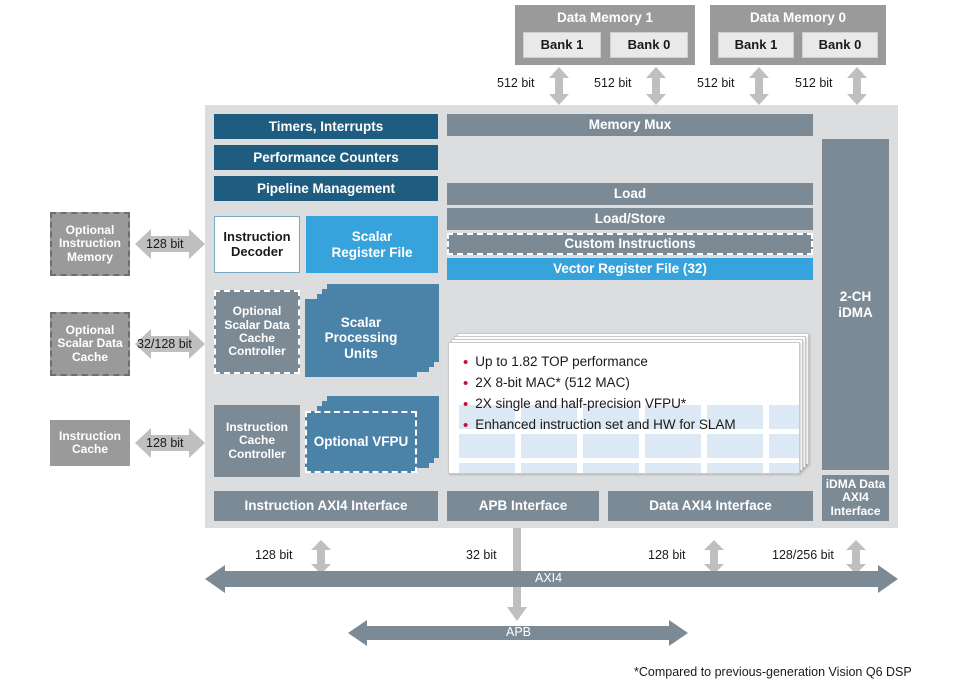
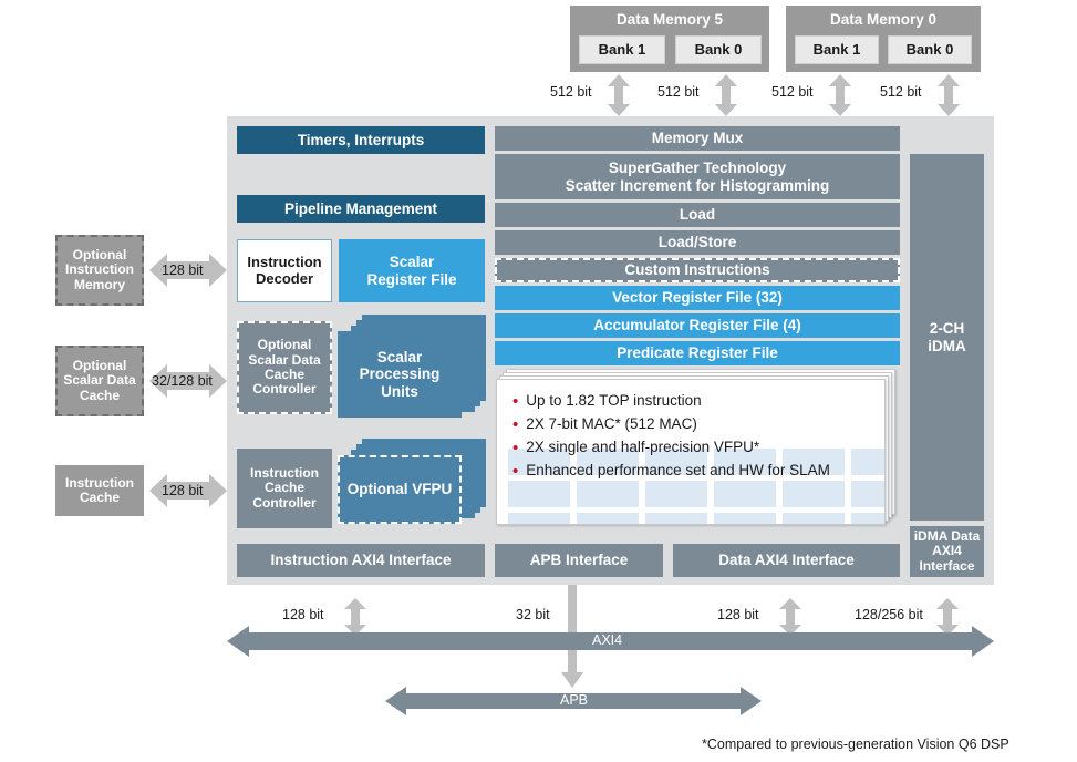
- Data Memory 1
+ Data Memory 5
  Bank 1
  Bank 0
  Data Memory 0
  Bank 1
  Bank 0
  512 bit
  512 bit
  512 bit
  512 bit
  Optional
  Instruction
  Memory
  128 bit
  Optional
  Scalar Data
  Cache
  32/128 bit
  Instruction
  Cache
  128 bit
  Timers, Interrupts
- Performance Counters
  Pipeline Management
  Instruction
  Decoder
  Scalar
  Register File
  Optional
  Scalar Data
  Cache
  Controller
  Scalar
  Processing
  Units
  Instruction
  Cache
  Controller
  Optional VFPU
  Memory Mux
+ SuperGather Technology
+ Scatter Increment for Histogramming
  Load
  Load/Store
  Custom Instructions
  Vector Register File (32)
+ Accumulator Register File (4)
+ Predicate Register File
  •
- Up to 1.82 TOP performance
+ Up to 1.82 TOP instruction
  •
- 2X 8-bit MAC* (512 MAC)
+ 2X 7-bit MAC* (512 MAC)
  •
  2X single and half-precision VFPU*
  •
- Enhanced instruction set and HW for SLAM
+ Enhanced performance set and HW for SLAM
  2-CH
  iDMA
  iDMA Data
  AXI4
  Interface
  Instruction AXI4 Interface
  APB Interface
  Data AXI4 Interface
  128 bit
  32 bit
  128 bit
  128/256 bit
  AXI4
  APB
  *Compared to previous-generation Vision Q6 DSP
